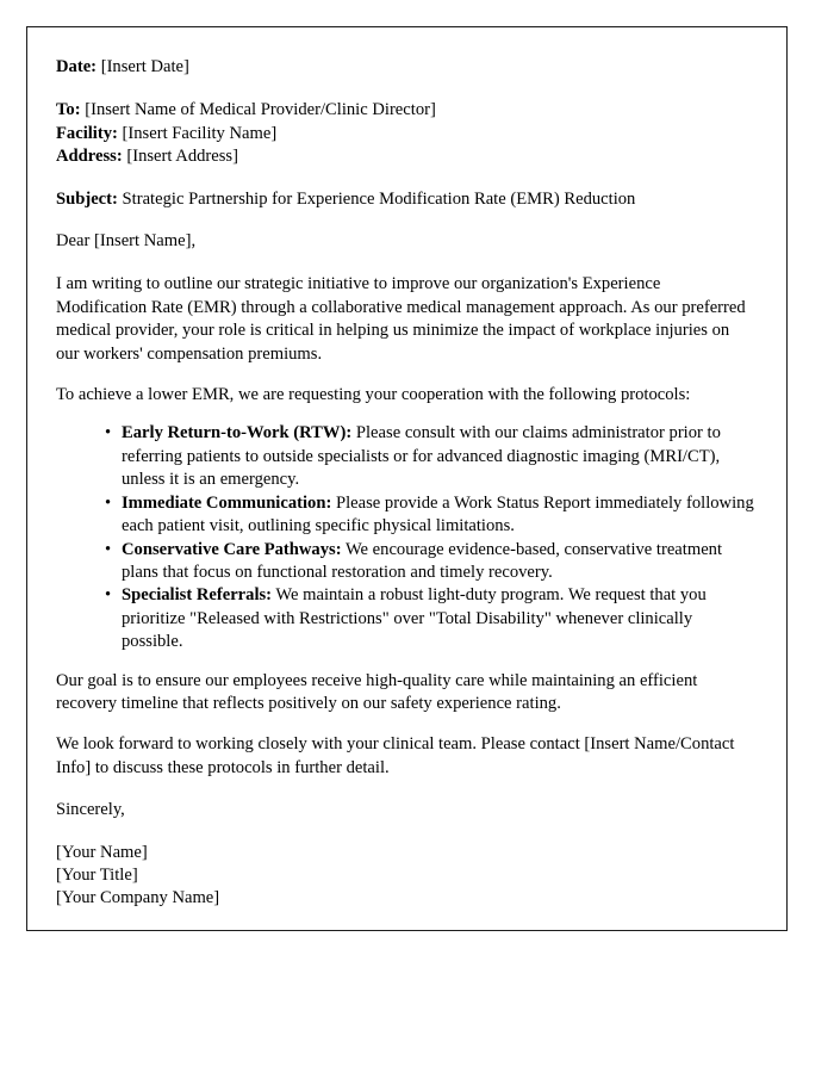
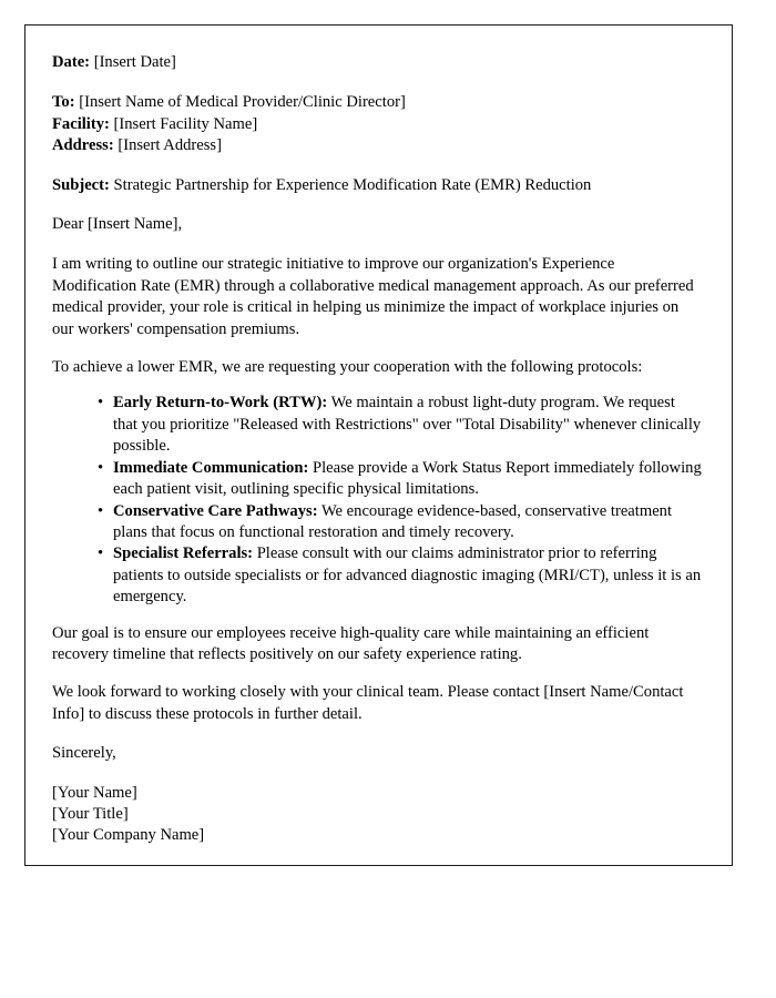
  Date: [Insert Date]
  To: [Insert Name of Medical Provider/Clinic Director]
  Facility: [Insert Facility Name]
  Address: [Insert Address]
  Subject: Strategic Partnership for Experience Modification Rate (EMR) Reduction
  Dear [Insert Name],
  I am writing to outline our strategic initiative to improve our organization's Experience Modification Rate (EMR) through a collaborative medical management approach. As our preferred medical provider, your role is critical in helping us minimize the impact of workplace injuries on our workers' compensation premiums.
  To achieve a lower EMR, we are requesting your cooperation with the following protocols:
  •
- Early Return-to-Work (RTW): Please consult with our claims administrator prior to referring patients to outside specialists or for advanced diagnostic imaging (MRI/CT), unless it is an emergency.
+ Early Return-to-Work (RTW): We maintain a robust light-duty program. We request that you prioritize "Released with Restrictions" over "Total Disability" whenever clinically possible.
  •
  Immediate Communication: Please provide a Work Status Report immediately following each patient visit, outlining specific physical limitations.
  •
  Conservative Care Pathways: We encourage evidence-based, conservative treatment plans that focus on functional restoration and timely recovery.
  •
- Specialist Referrals: We maintain a robust light-duty program. We request that you prioritize "Released with Restrictions" over "Total Disability" whenever clinically possible.
+ Specialist Referrals: Please consult with our claims administrator prior to referring patients to outside specialists or for advanced diagnostic imaging (MRI/CT), unless it is an emergency.
  Our goal is to ensure our employees receive high-quality care while maintaining an efficient recovery timeline that reflects positively on our safety experience rating.
  We look forward to working closely with your clinical team. Please contact [Insert Name/Contact Info] to discuss these protocols in further detail.
  Sincerely,
  [Your Name]
  [Your Title]
  [Your Company Name]
